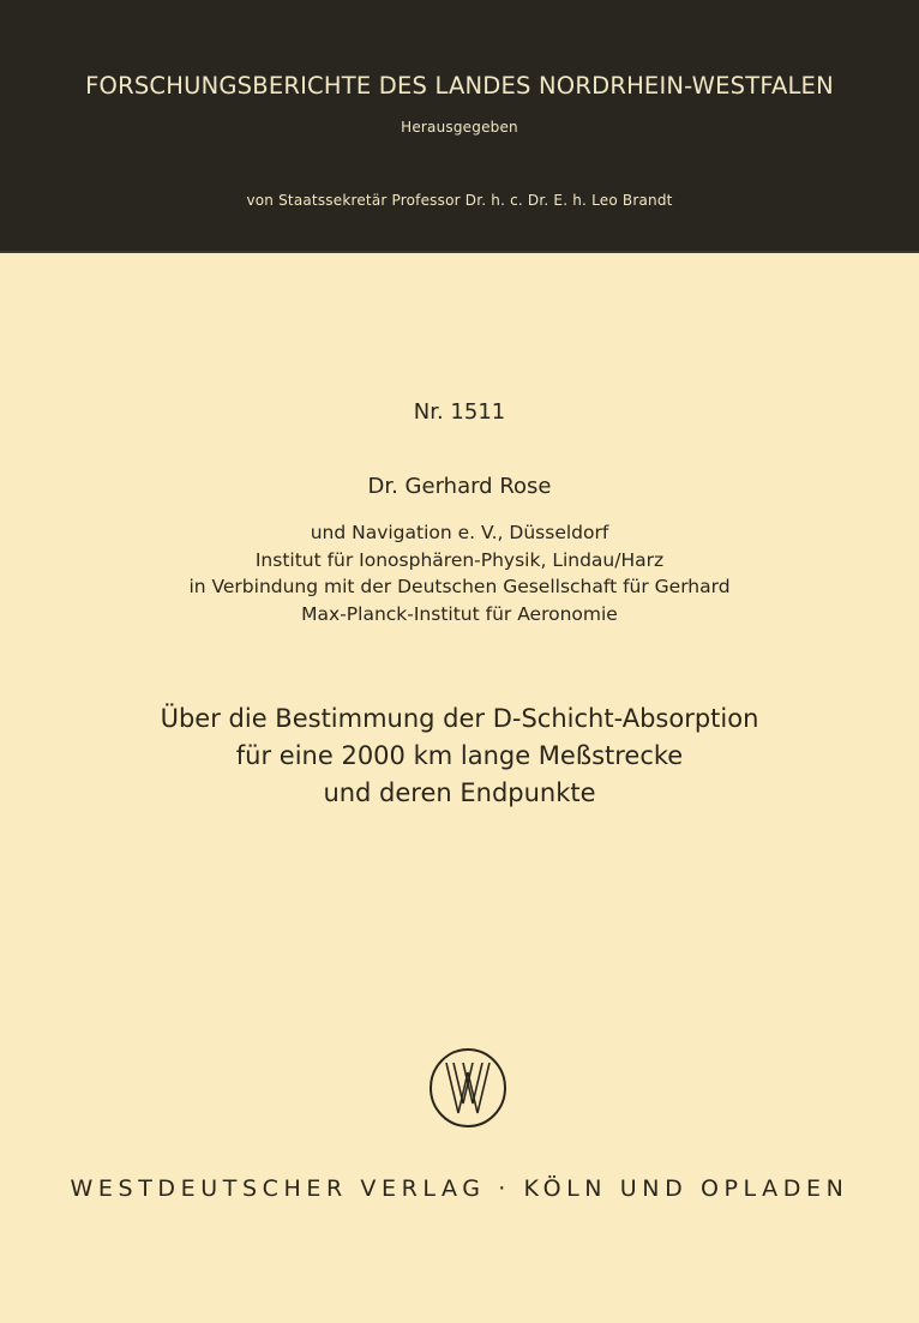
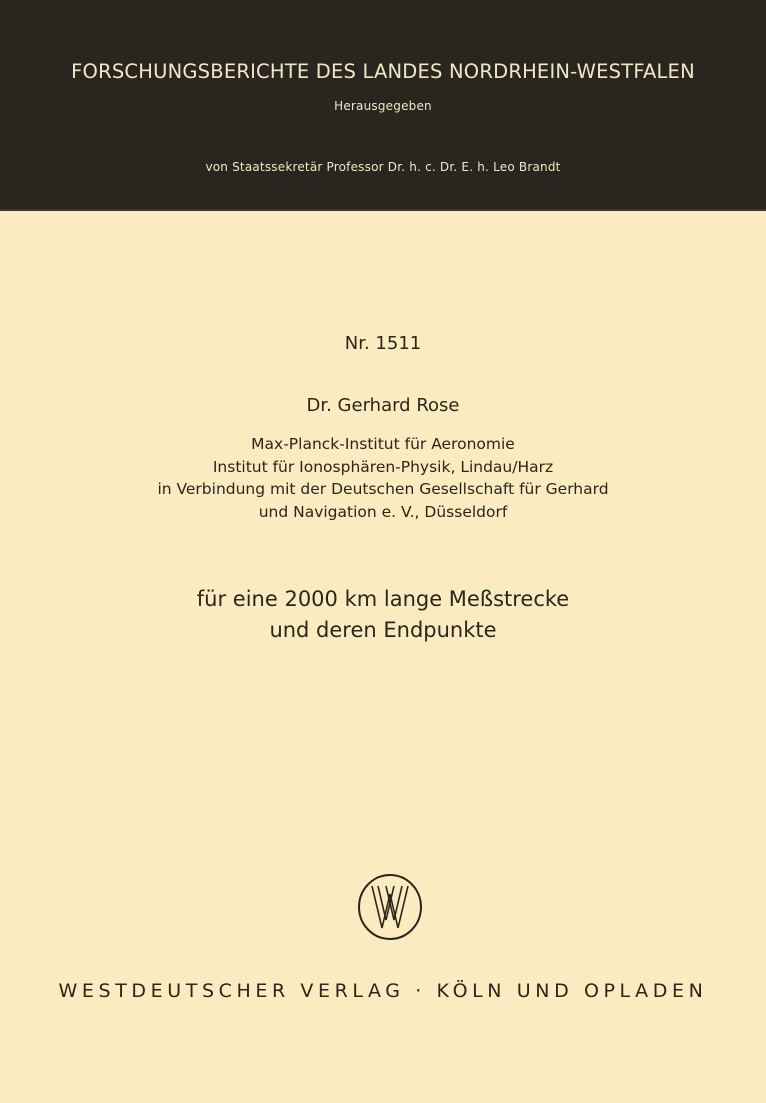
  FORSCHUNGSBERICHTE DES LANDES NORDRHEIN-WESTFALEN
  Herausgegeben
  von Staatssekretär Professor Dr. h. c. Dr. E. h. Leo Brandt
  Nr. 1511
  Dr. Gerhard Rose
- und Navigation e. V., Düsseldorf
+ Max-Planck-Institut für Aeronomie
  Institut für Ionosphären-Physik, Lindau/Harz
  in Verbindung mit der Deutschen Gesellschaft für Gerhard
- Max-Planck-Institut für Aeronomie
+ und Navigation e. V., Düsseldorf
- Über die Bestimmung der D-Schicht-Absorption
  für eine 2000 km lange Meßstrecke
  und deren Endpunkte
  WESTDEUTSCHER VERLAG · KÖLN UND OPLADEN
